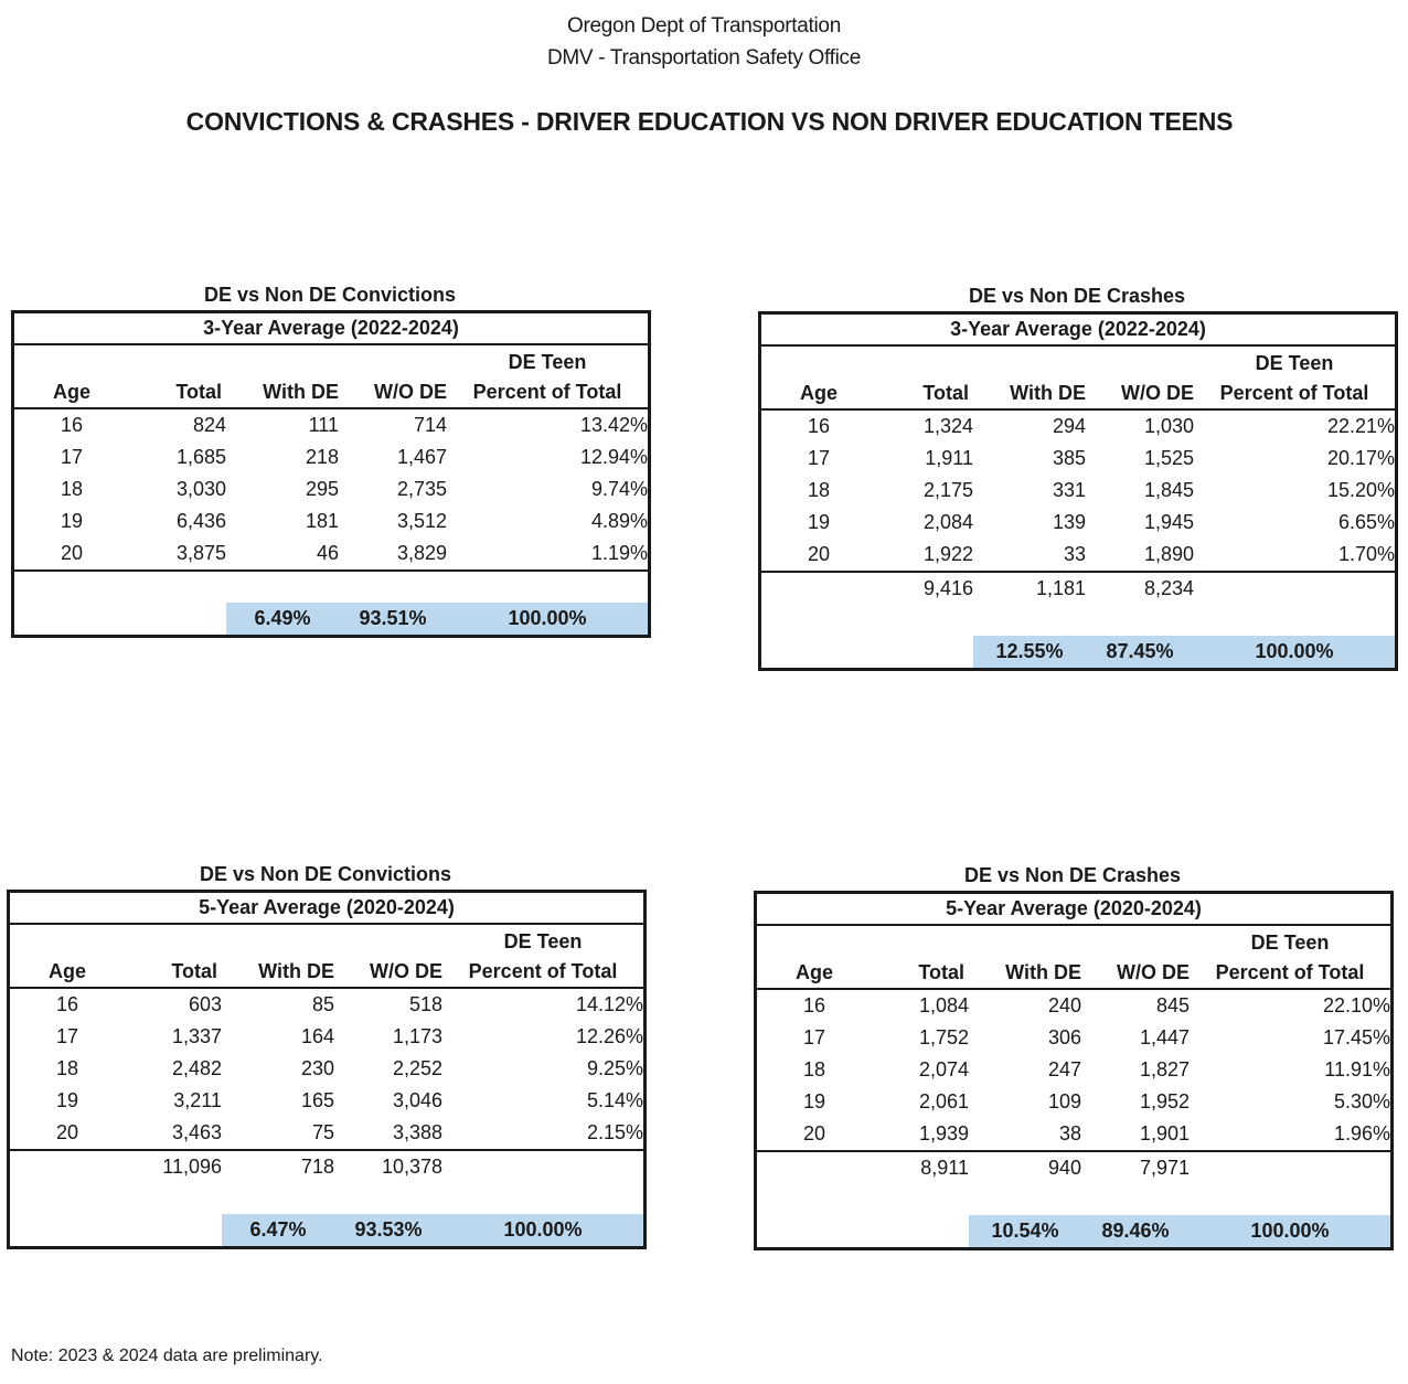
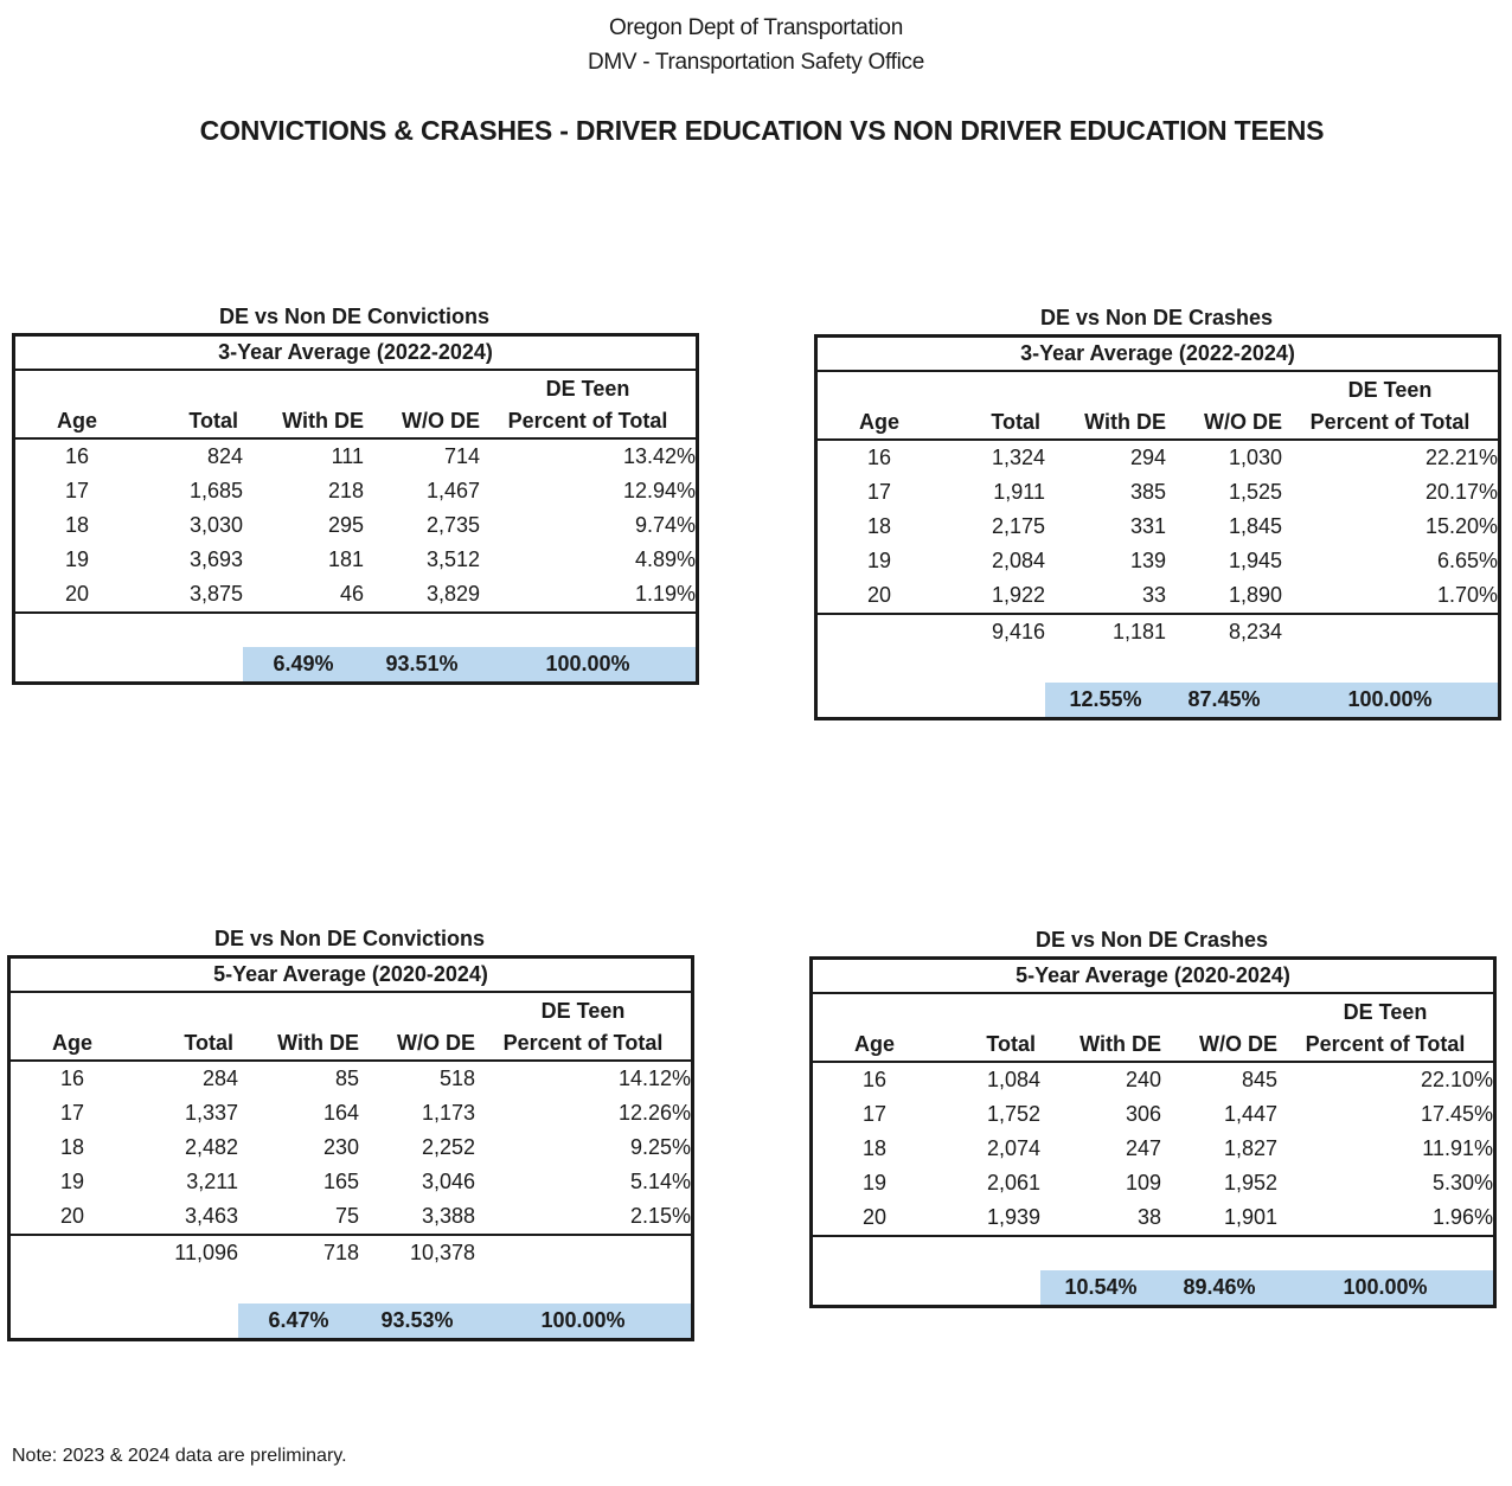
  Oregon Dept of Transportation
  DMV - Transportation Safety Office
  CONVICTIONS & CRASHES - DRIVER EDUCATION VS NON DRIVER EDUCATION TEENS
  DE vs Non DE Convictions
  3-Year Average (2022-2024)
  DE Teen
  Age
  Total
  With DE
  W/O DE
  Percent of Total
  16
  824
  111
  714
  13.42%
  17
  1,685
  218
  1,467
  12.94%
  18
  3,030
  295
  2,735
  9.74%
  19
- 6,436
+ 3,693
  181
  3,512
  4.89%
  20
  3,875
  46
  3,829
  1.19%
  6.49%
  93.51%
  100.00%
  DE vs Non DE Crashes
  3-Year Average (2022-2024)
  DE Teen
  Age
  Total
  With DE
  W/O DE
  Percent of Total
  16
  1,324
  294
  1,030
  22.21%
  17
  1,911
  385
  1,525
  20.17%
  18
  2,175
  331
  1,845
  15.20%
  19
  2,084
  139
  1,945
  6.65%
  20
  1,922
  33
  1,890
  1.70%
  9,416
  1,181
  8,234
  12.55%
  87.45%
  100.00%
  DE vs Non DE Convictions
  5-Year Average (2020-2024)
  DE Teen
  Age
  Total
  With DE
  W/O DE
  Percent of Total
  16
- 603
+ 284
  85
  518
  14.12%
  17
  1,337
  164
  1,173
  12.26%
  18
  2,482
  230
  2,252
  9.25%
  19
  3,211
  165
  3,046
  5.14%
  20
  3,463
  75
  3,388
  2.15%
  11,096
  718
  10,378
  6.47%
  93.53%
  100.00%
  DE vs Non DE Crashes
  5-Year Average (2020-2024)
  DE Teen
  Age
  Total
  With DE
  W/O DE
  Percent of Total
  16
  1,084
  240
  845
  22.10%
  17
  1,752
  306
  1,447
  17.45%
  18
  2,074
  247
  1,827
  11.91%
  19
  2,061
  109
  1,952
  5.30%
  20
  1,939
  38
  1,901
  1.96%
- 8,911
- 940
- 7,971
  10.54%
  89.46%
  100.00%
  Note: 2023 & 2024 data are preliminary.
